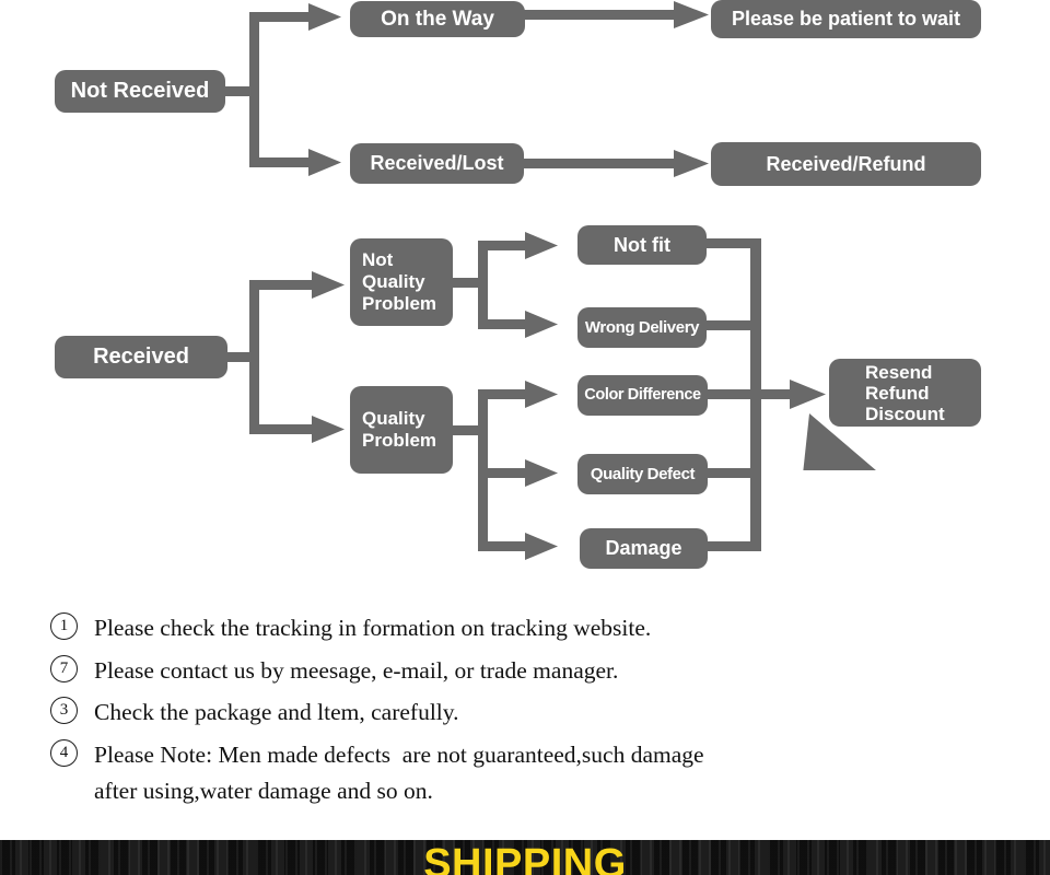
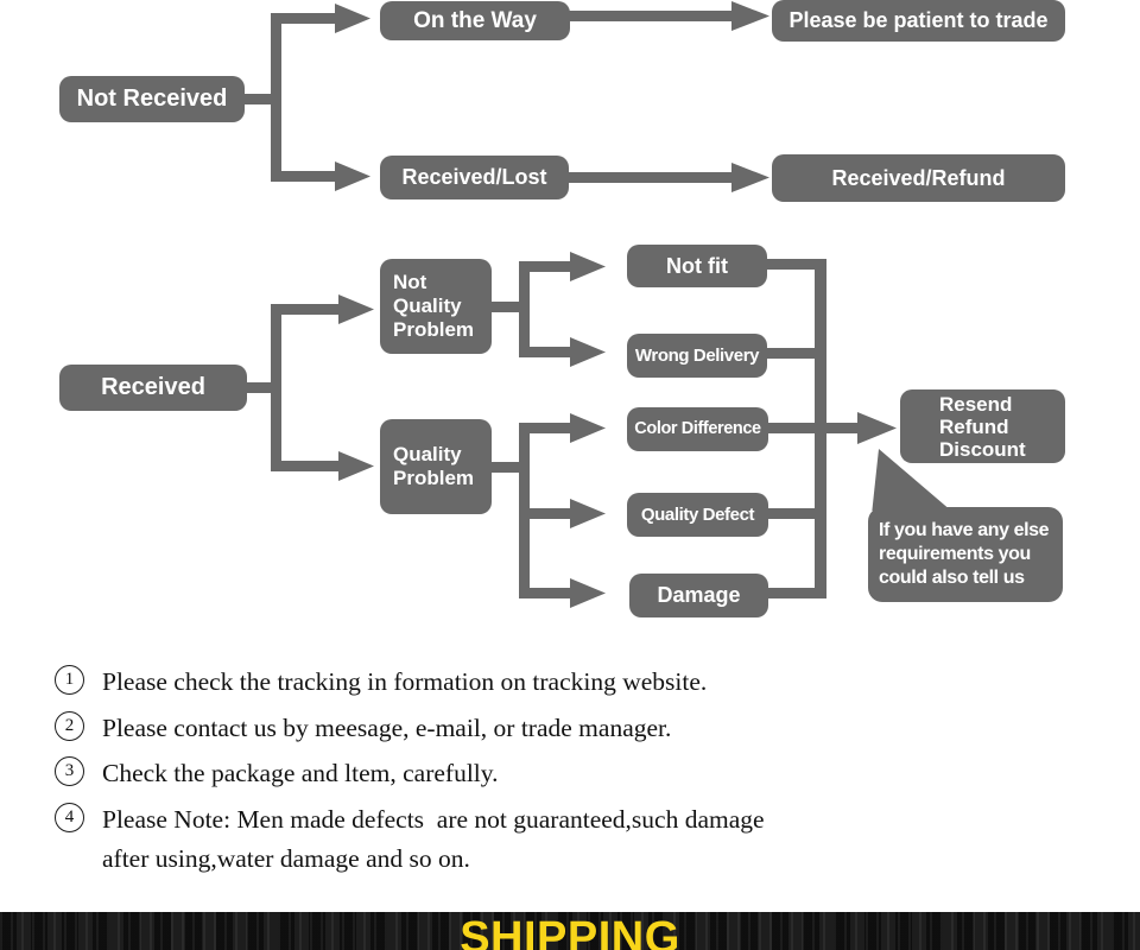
  Not Received
  On the Way
- Please be patient to wait
+ Please be patient to trade
  Received/Lost
  Received/Refund
  Received
  Not
  Quality
  Problem
  Quality
  Problem
  Not fit
  Wrong Delivery
  Color Difference
  Quality Defect
  Damage
  Resend
  Refund
  Discount
+ If you have any else
+ requirements you
+ could also tell us
  1
  Please check the tracking in formation on tracking website.
- 7
+ 2
  Please contact us by meesage, e-mail, or trade manager.
  3
  Check the package and ltem, carefully.
  4
  Please Note: Men made defects are not guaranteed,such damage
  after using,water damage and so on.
  SHIPPING
